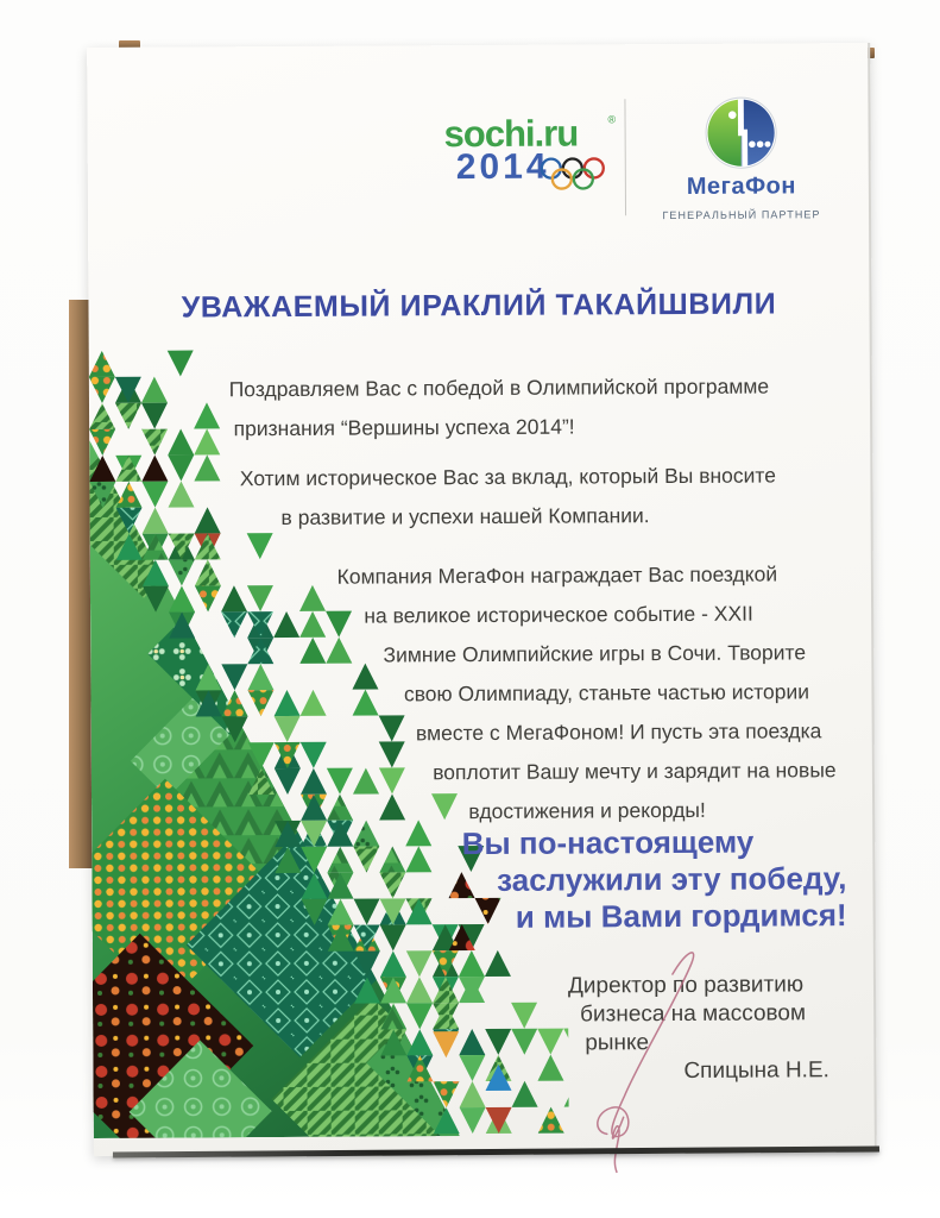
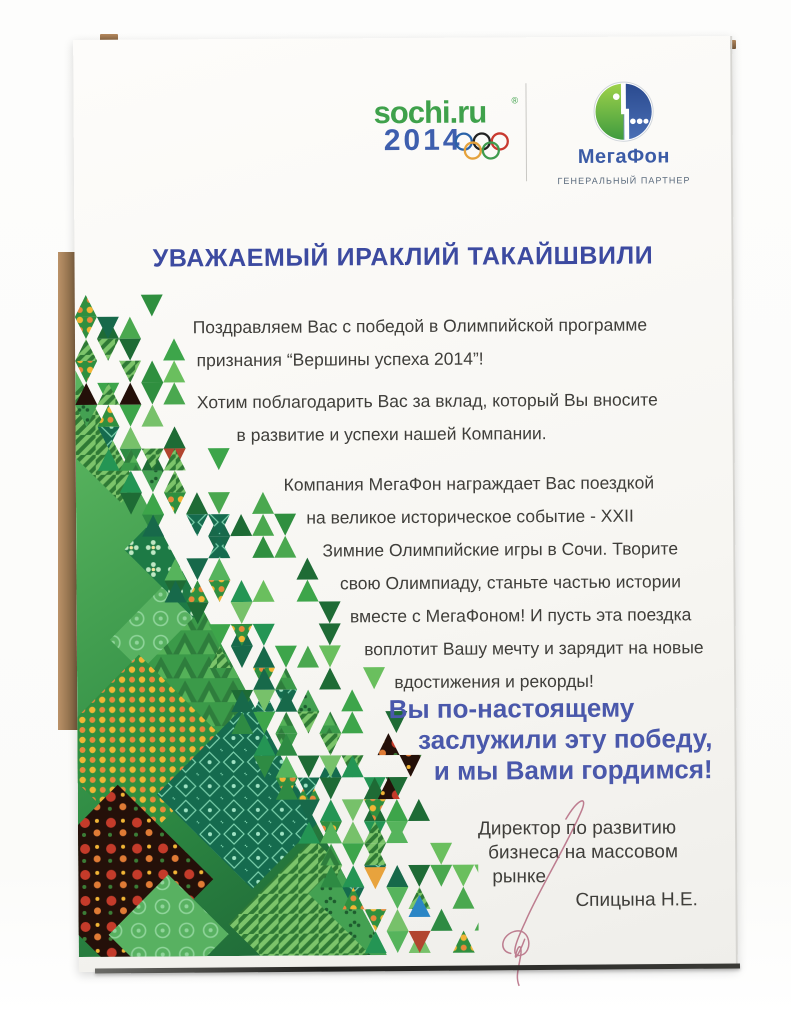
  sochi.ru
  ®
  2014
  МегаФон
  ГЕНЕРАЛЬНЫЙ ПАРТНЕР
  УВАЖАЕМЫЙ ИРАКЛИЙ ТАКАЙШВИЛИ
  Поздравляем Вас с победой в Олимпийской программе
  признания “Вершины успеха 2014”!
- Хотим историческое Вас за вклад, который Вы вносите
+ Хотим поблагодарить Вас за вклад, который Вы вносите
  в развитие и успехи нашей Компании.
  Компания МегаФон награждает Вас поездкой
  на великое историческое событие - XXII
  Зимние Олимпийские игры в Сочи. Творите
  свою Олимпиаду, станьте частью истории
  вместе с МегаФоном! И пусть эта поездка
  воплотит Вашу мечту и зарядит на новые
  вдостижения и рекорды!
  Вы по-настоящему
  заслужили эту победу,
  и мы Вами гордимся!
  Директор по развитию
  бизнеса на массовом
  рынке
  Спицына Н.Е.
